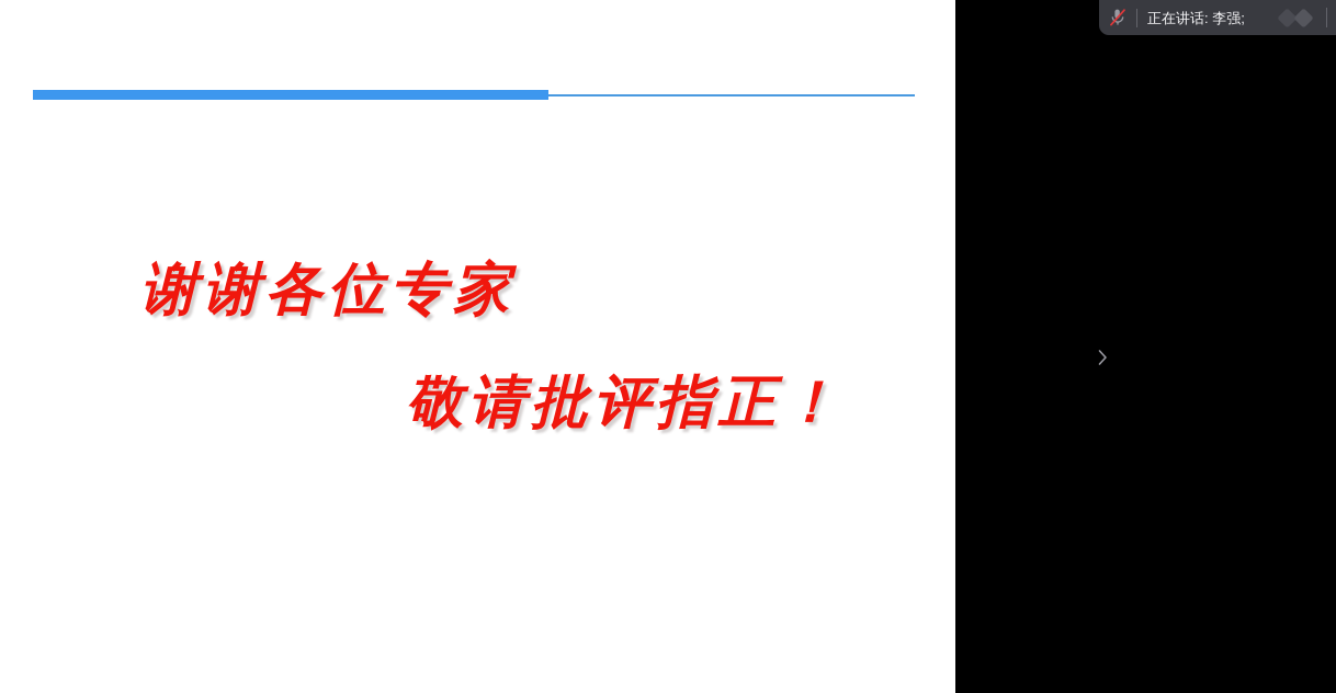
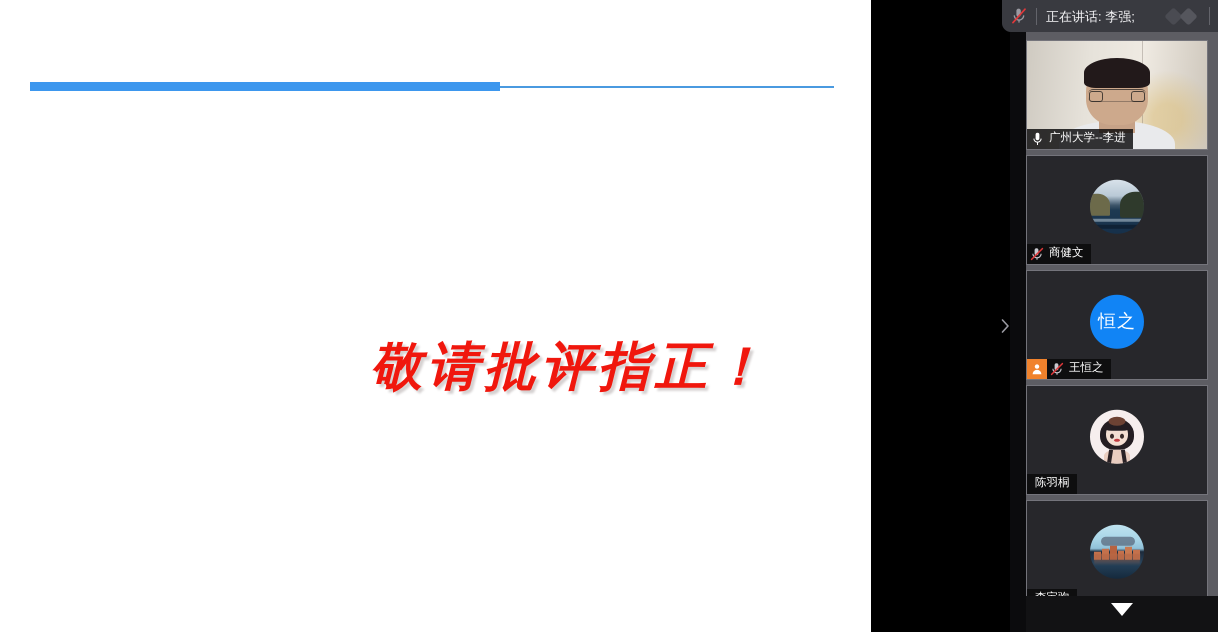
- 谢谢各位专家
  敬请批评指正！
+ 广州大学--李进
+ 商健文
+ 恒之
+ 王恒之
+ 陈羽桐
  正在讲话: 李强;
